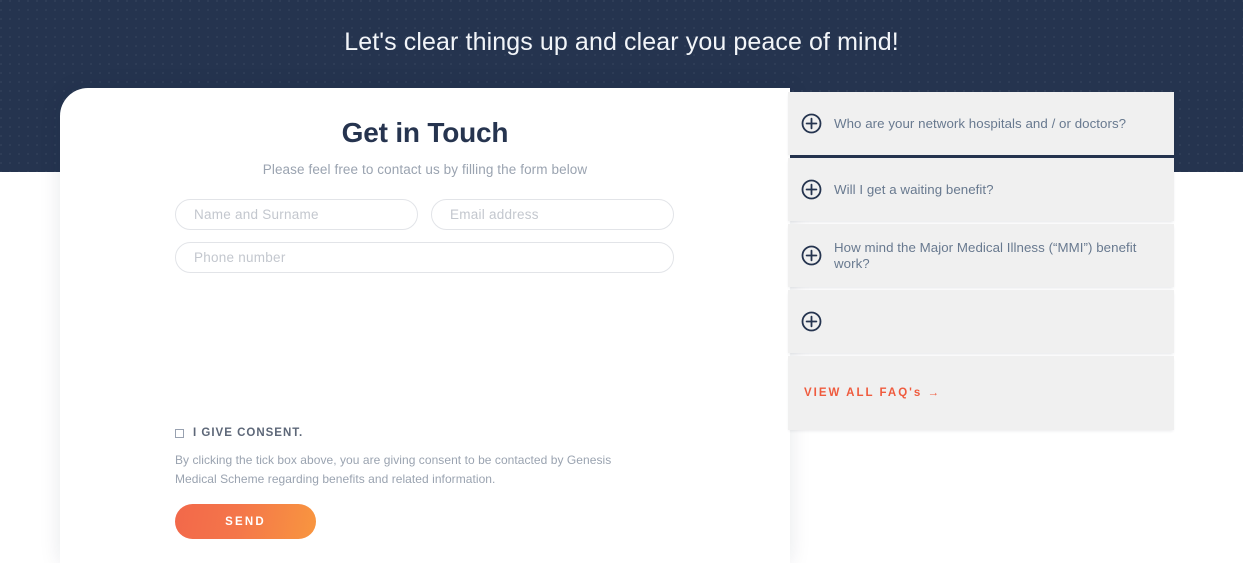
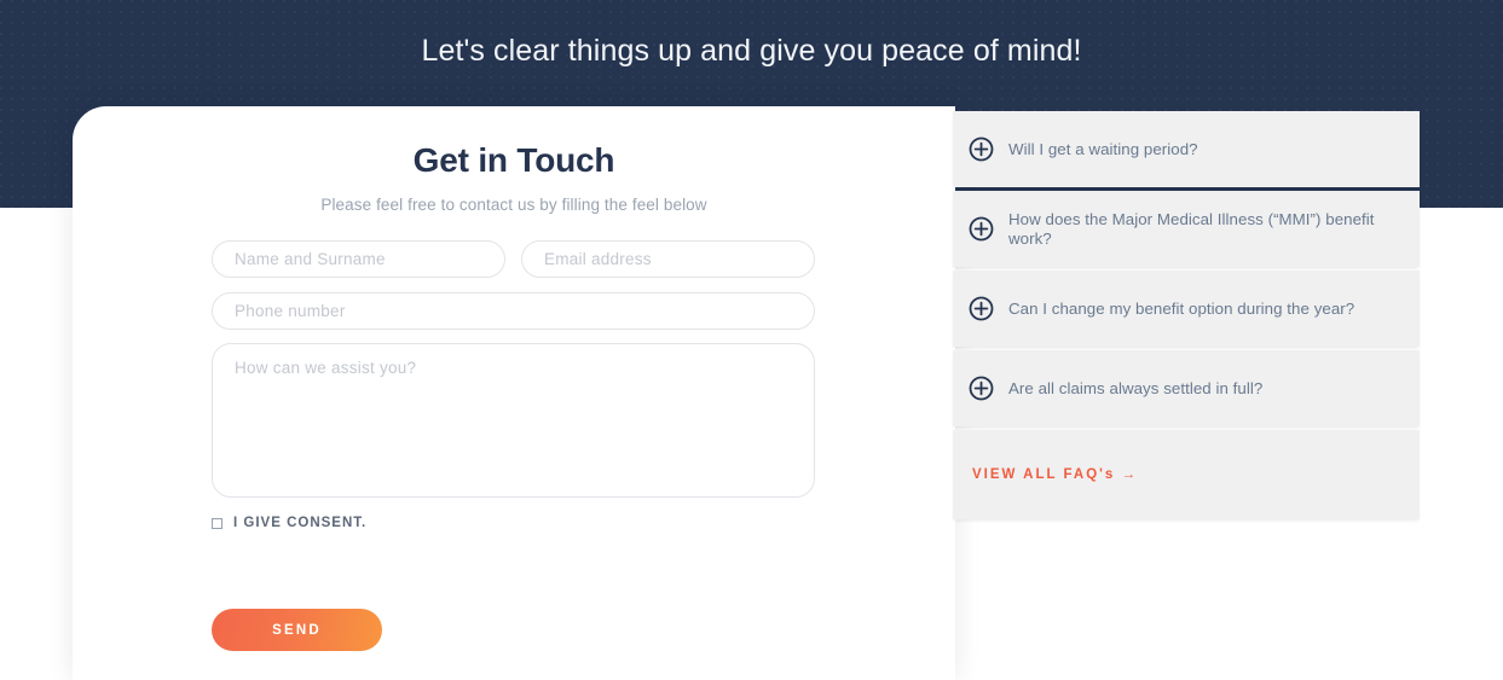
- Let's clear things up and clear you peace of mind!
+ Let's clear things up and give you peace of mind!
  Get in Touch
- Please feel free to contact us by filling the form below
+ Please feel free to contact us by filling the feel below
  Name and Surname
  Email address
  Phone number
+ How can we assist you?
  I GIVE CONSENT.
- By clicking the tick box above, you are giving consent to be contacted by Genesis Medical Scheme regarding benefits and related information.
  SEND
- Who are your network hospitals and / or doctors?
- Will I get a waiting benefit?
+ Will I get a waiting period?
- How mind the Major Medical Illness (“MMI”) benefit work?
+ How does the Major Medical Illness (“MMI”) benefit work?
+ Can I change my benefit option during the year?
+ Are all claims always settled in full?
  VIEW ALL FAQ's →
